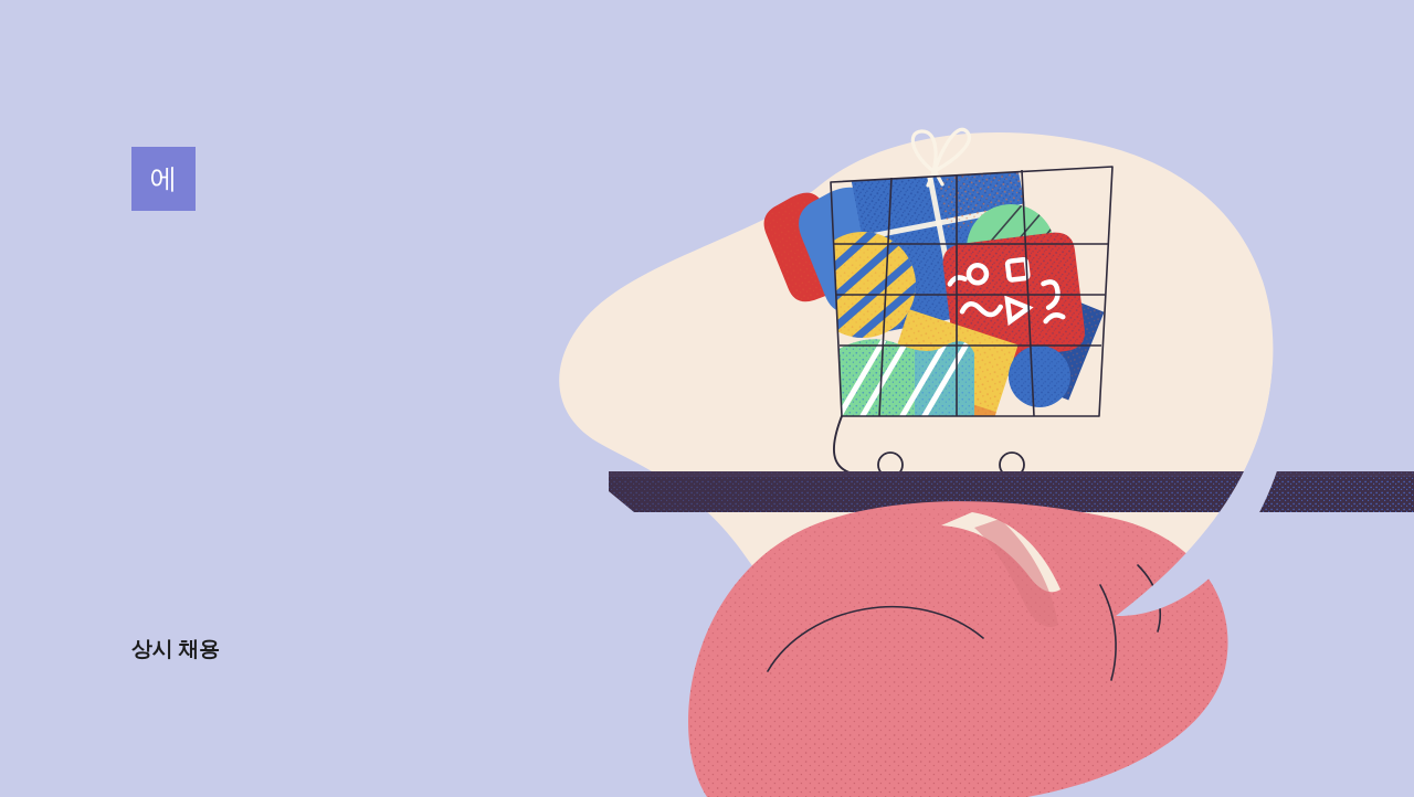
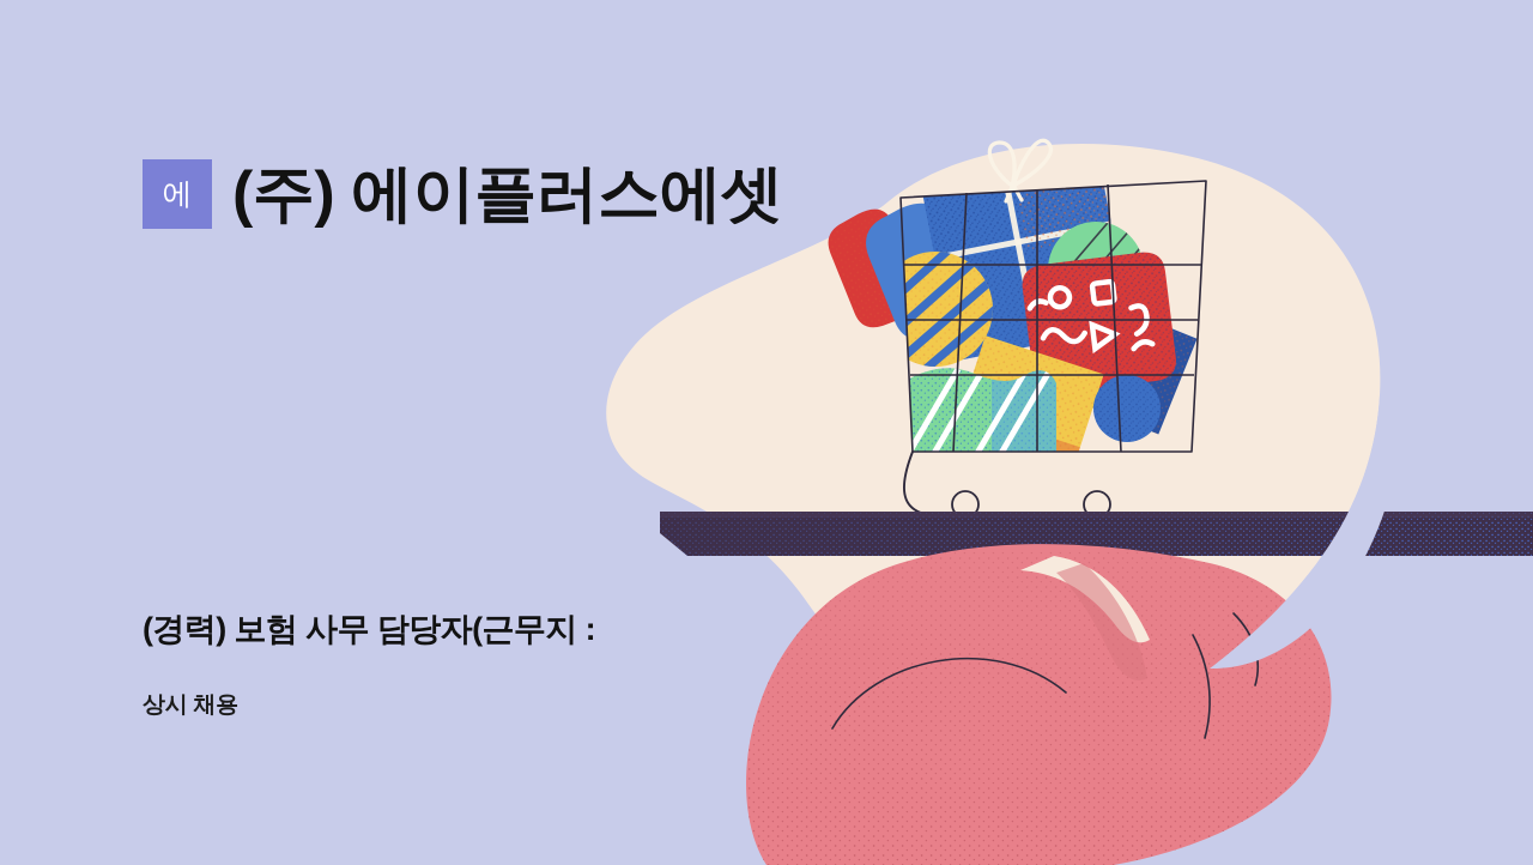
  에
+ (주) 에이플러스에셋
+ (경력) 보험 사무 담당자(근무지 :
  상시 채용
